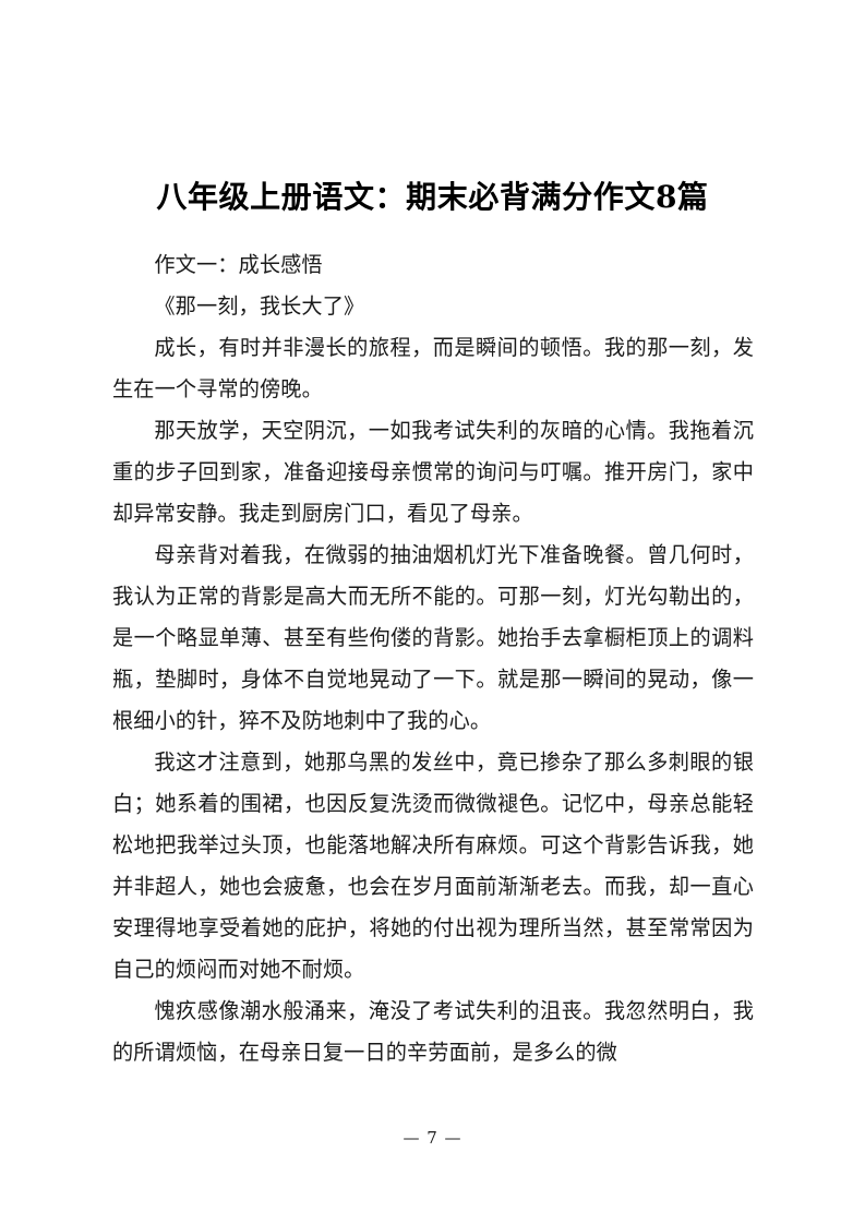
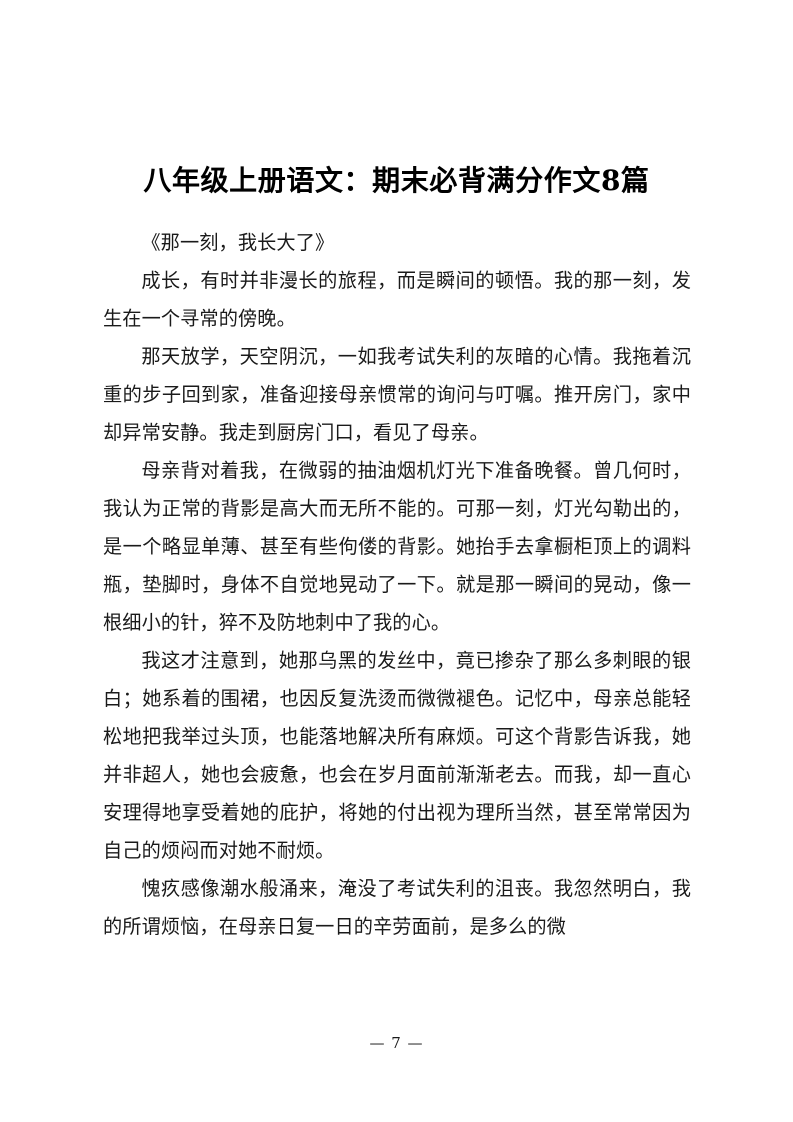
  八年级上册语文：期末必背满分作文8篇
- 作文一：成长感悟
  《那一刻，我长大了》
  成长，有时并非漫长的旅程，而是瞬间的顿悟。我的那一刻，发生在一个寻常的傍晚。
  那天放学，天空阴沉，一如我考试失利的灰暗的心情。我拖着沉重的步子回到家，准备迎接母亲惯常的询问与叮嘱。推开房门，家中却异常安静。我走到厨房门口，看见了母亲。
  母亲背对着我，在微弱的抽油烟机灯光下准备晚餐。曾几何时，我认为正常的背影是高大而无所不能的。可那一刻，灯光勾勒出的，是一个略显单薄、甚至有些佝偻的背影。她抬手去拿橱柜顶上的调料瓶，垫脚时，身体不自觉地晃动了一下。就是那一瞬间的晃动，像一根细小的针，猝不及防地刺中了我的心。
  我这才注意到，她那乌黑的发丝中，竟已掺杂了那么多刺眼的银白；她系着的围裙，也因反复洗烫而微微褪色。记忆中，母亲总能轻松地把我举过头顶，也能落地解决所有麻烦。可这个背影告诉我，她并非超人，她也会疲惫，也会在岁月面前渐渐老去。而我，却一直心安理得地享受着她的庇护，将她的付出视为理所当然，甚至常常因为自己的烦闷而对她不耐烦。
  愧疚感像潮水般涌来，淹没了考试失利的沮丧。我忽然明白，我的所谓烦恼，在母亲日复一日的辛劳面前，是多么的微
  — 7 —
